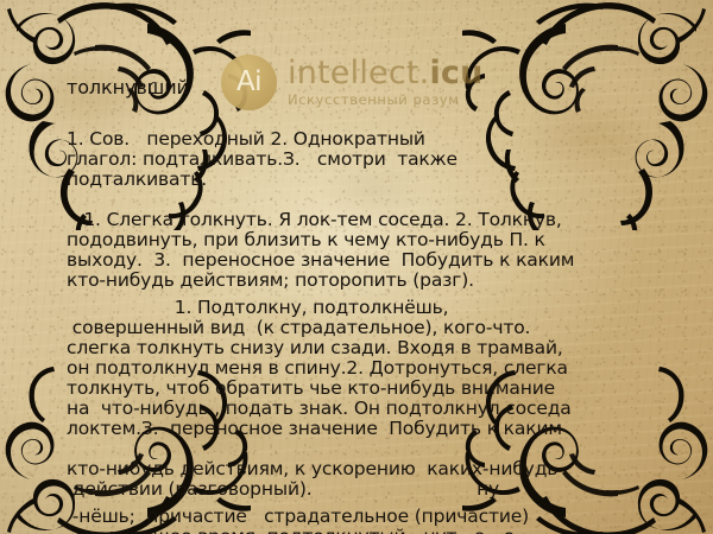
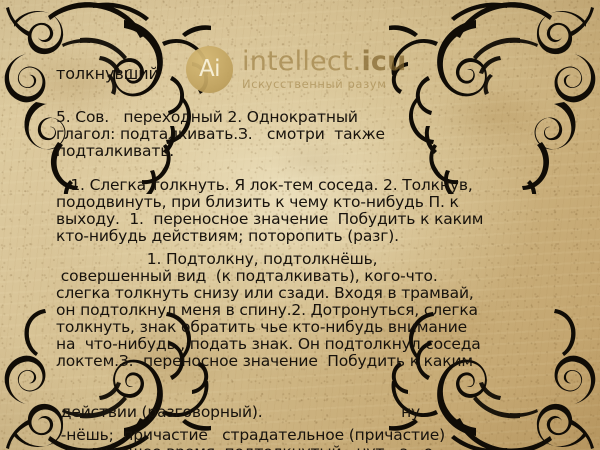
  Ai
  intellect.icu
  Искусственный разум
  толкнувший
- 1. Сов. переходный 2. Однократный
+ 5. Сов. переходный 2. Однократный
  глагол: подталкивать.З. смотри также
  подталкивать.
  1. Слегка толкнуть. Я лок-тем соседа. 2. Толкнув,
  пододвинуть, при близить к чему кто-нибудь П. к
- выходу. 3. переносное значение Побудить к каким
+ выходу. 1. переносное значение Побудить к каким
  кто-нибудь действиям; поторопить (разг).
  1. Подтолкну, подтолкнёшь,
- совершенный вид (к страдательное), кого-что.
+ совершенный вид (к подталкивать), кого-что.
  слегка толкнуть снизу или сзади. Входя в трамвай,
  он подтолкнул меня в спину.2. Дотронуться, слегка
- толкнуть, чтоб обратить чье кто-нибудь внимание
+ толкнуть, знак обратить чье кто-нибудь внимание
  на что-нибудь , подать знак. Он подтолкнул соседа
  локтем.З. переносное значение Побудить к каким
- кто-нибудь действиям, к ускорению каких-нибудь
  действии (разговорный). ну
  -нёшь; причастие страдательное (причастие)
